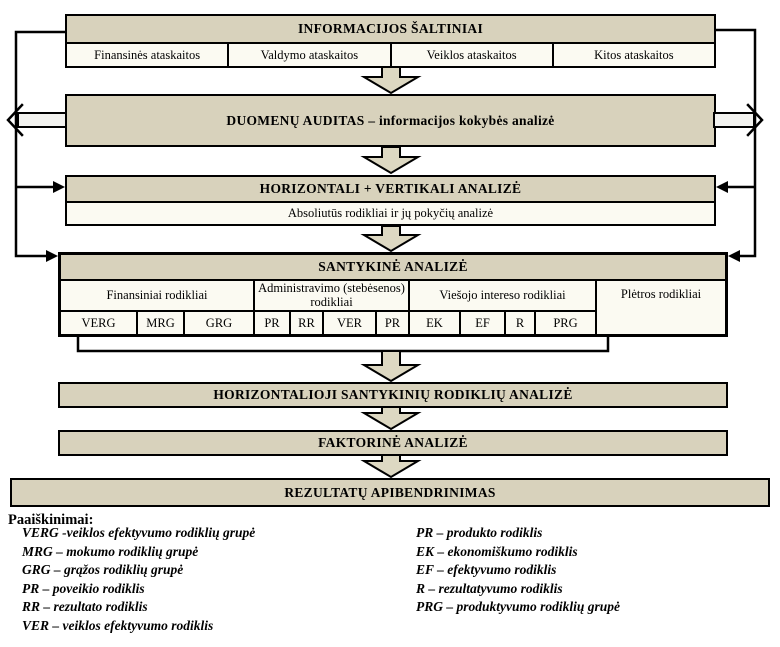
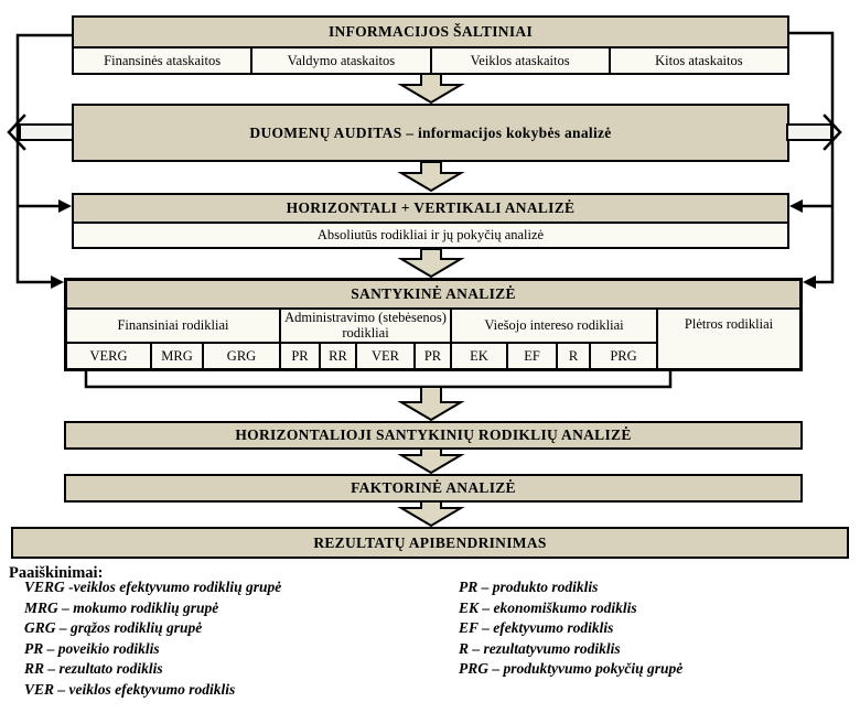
  INFORMACIJOS ŠALTINIAI
  Finansinės ataskaitos
  Valdymo ataskaitos
  Veiklos ataskaitos
  Kitos ataskaitos
  DUOMENŲ AUDITAS – informacijos kokybės analizė
  HORIZONTALI + VERTIKALI ANALIZĖ
  Absoliutūs rodikliai ir jų pokyčių analizė
  SANTYKINĖ ANALIZĖ
  Finansiniai rodikliai
  VERG
  MRG
  GRG
  Administravimo (stebėsenos) rodikliai
  PR
  RR
  VER
  PR
  Viešojo intereso rodikliai
  EK
  EF
  R
  PRG
  Plėtros rodikliai
  HORIZONTALIOJI SANTYKINIŲ RODIKLIŲ ANALIZĖ
  FAKTORINĖ ANALIZĖ
  REZULTATŲ APIBENDRINIMAS
  Paaiškinimai:
  VERG -veiklos efektyvumo rodiklių grupė
  MRG – mokumo rodiklių grupė
  GRG – grąžos rodiklių grupė
  PR – poveikio rodiklis
  RR – rezultato rodiklis
  VER – veiklos efektyvumo rodiklis
  PR – produkto rodiklis
  EK – ekonomiškumo rodiklis
  EF – efektyvumo rodiklis
  R – rezultatyvumo rodiklis
- PRG – produktyvumo rodiklių grupė
+ PRG – produktyvumo pokyčių grupė
